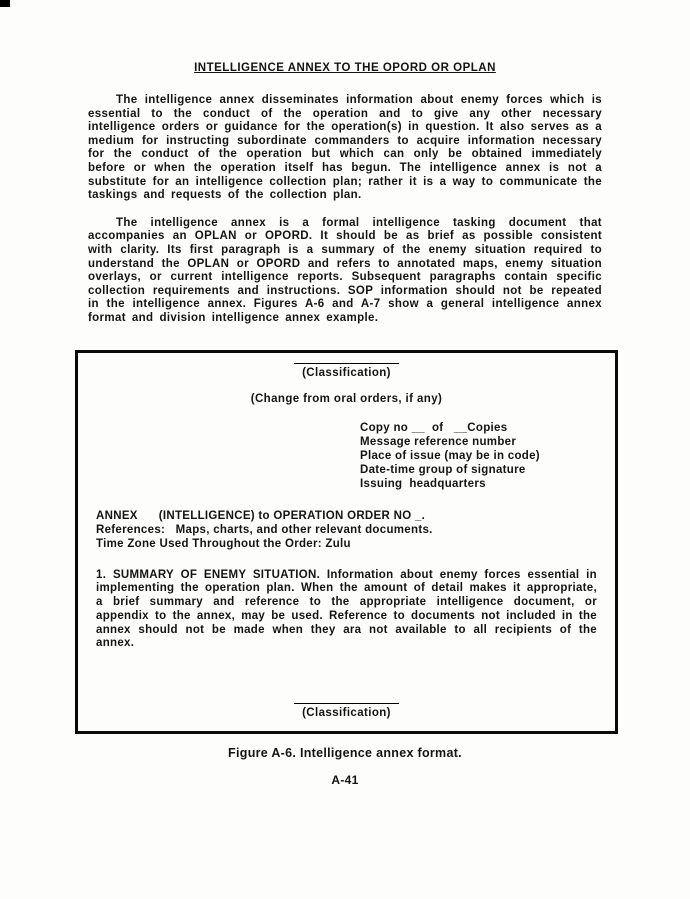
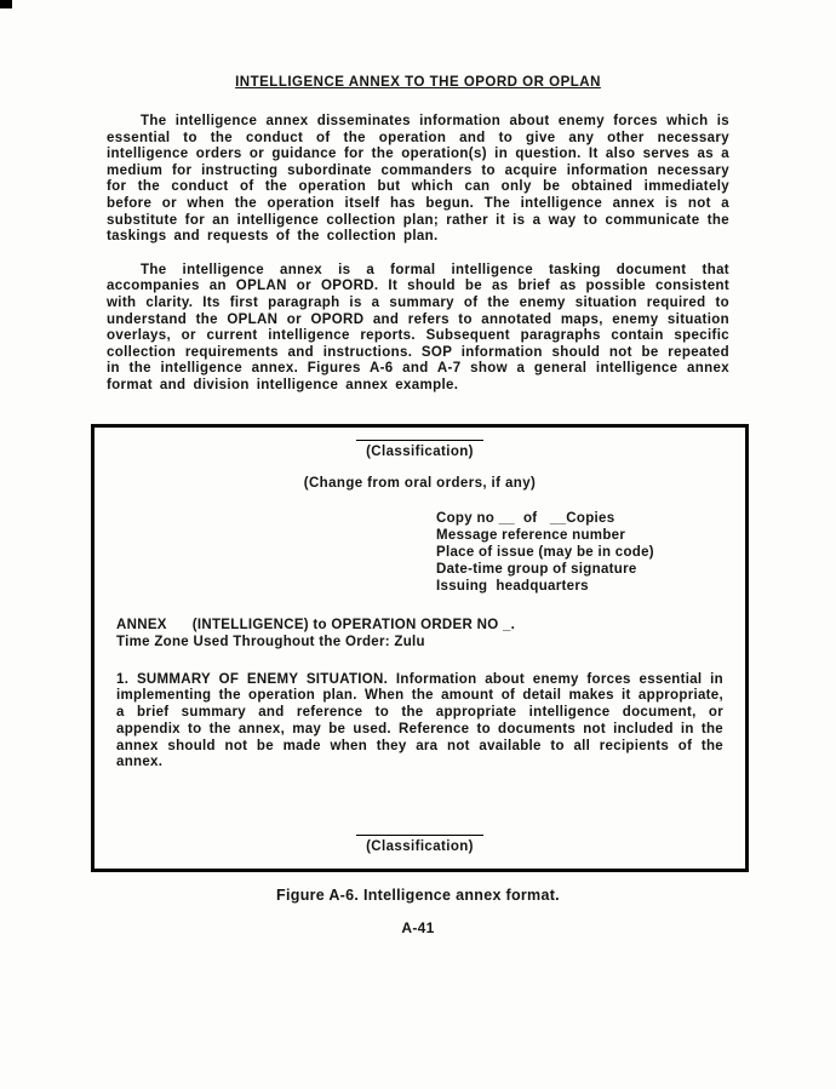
  INTELLIGENCE ANNEX TO THE OPORD OR OPLAN
  The intelligence annex disseminates information about enemy forces which is essential to the conduct of the operation and to give any other necessary intelligence orders or guidance for the operation(s) in question. It also serves as a medium for instructing subordinate commanders to acquire information necessary for the conduct of the operation but which can only be obtained immediately before or when the operation itself has begun. The intelligence annex is not a substitute for an intelligence collection plan; rather it is a way to communicate the taskings and requests of the collection plan.
  The intelligence annex is a formal intelligence tasking document that accompanies an OPLAN or OPORD. It should be as brief as possible consistent with clarity. Its first paragraph is a summary of the enemy situation required to understand the OPLAN or OPORD and refers to annotated maps, enemy situation overlays, or current intelligence reports. Subsequent paragraphs contain specific collection requirements and instructions. SOP information should not be repeated in the intelligence annex. Figures A-6 and A-7 show a general intelligence annex format and division intelligence annex example.
  (Classification)
  (Change from oral orders, if any)
  Copy no __ of __Copies
  Message reference number
  Place of issue (may be in code)
  Date-time group of signature
  Issuing headquarters
  ANNEX (INTELLIGENCE) to OPERATION ORDER NO _.
- References: Maps, charts, and other relevant documents.
  Time Zone Used Throughout the Order: Zulu
  1. SUMMARY OF ENEMY SITUATION. Information about enemy forces essential in implementing the operation plan. When the amount of detail makes it appropriate, a brief summary and reference to the appropriate intelligence document, or appendix to the annex, may be used. Reference to documents not included in the annex should not be made when they ara not available to all recipients of the annex.
  (Classification)
  Figure A-6. Intelligence annex format.
  A-41
